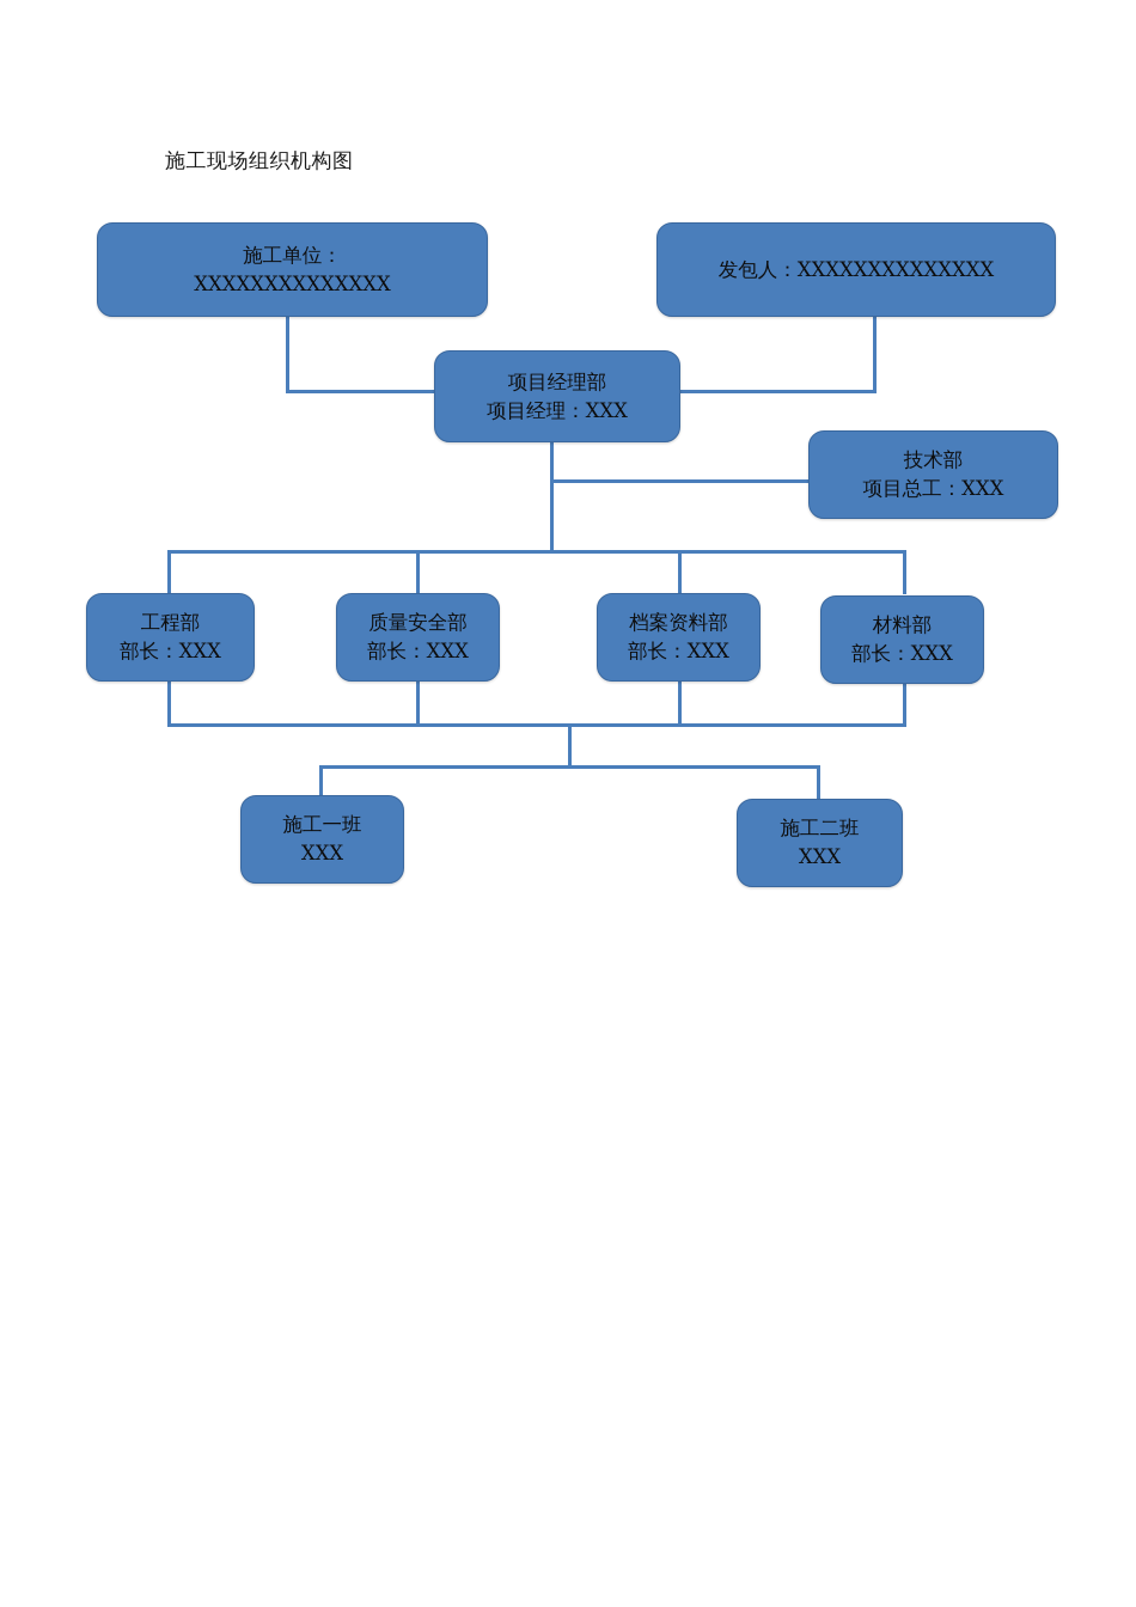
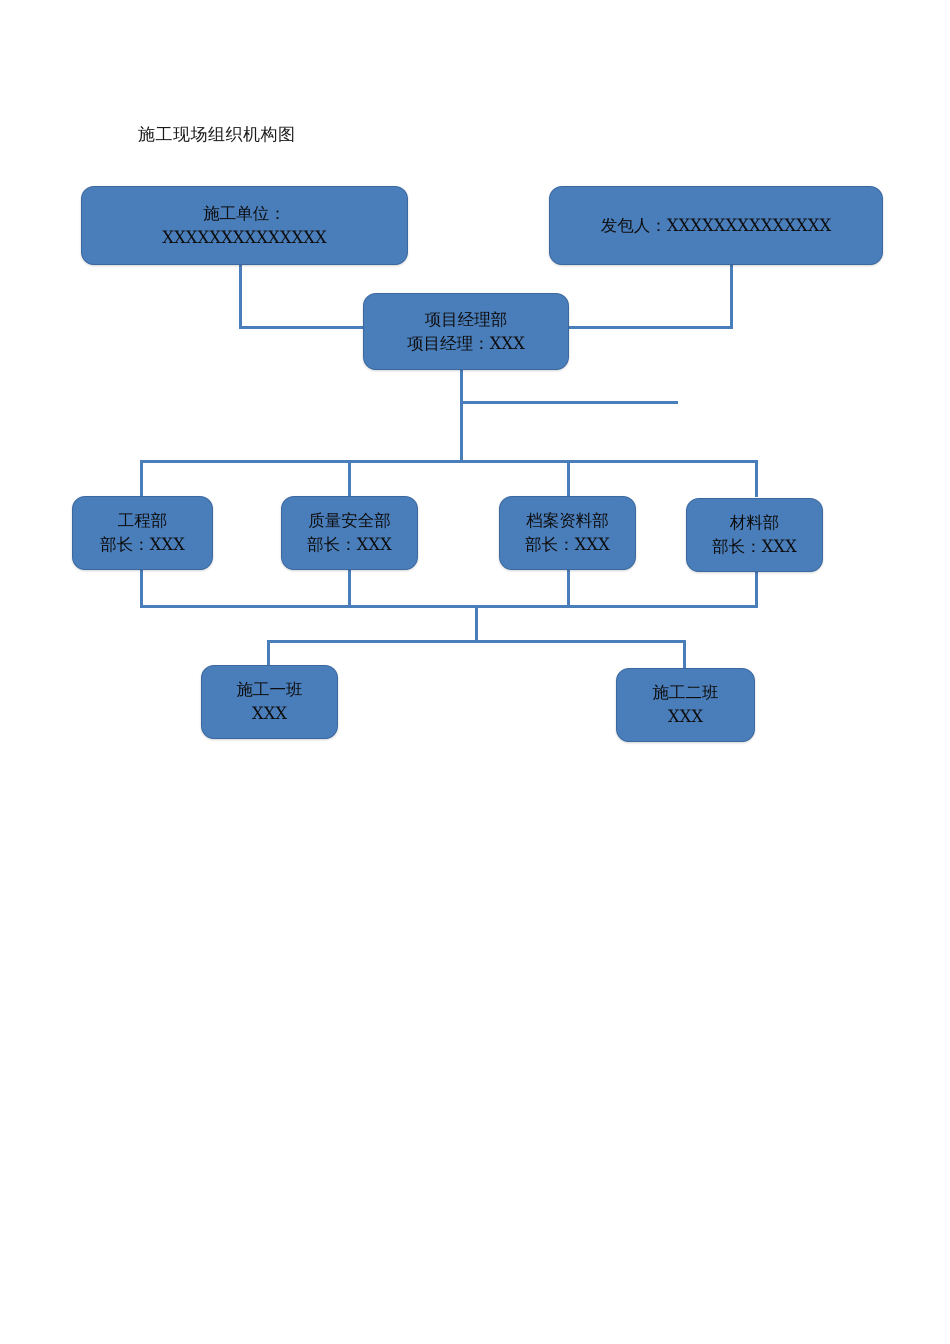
  施工现场组织机构图
  施工单位：
  XXXXXXXXXXXXXX
  发包人：XXXXXXXXXXXXXX
  项目经理部
  项目经理：XXX
- 技术部
- 项目总工：XXX
  工程部
  部长：XXX
  质量安全部
  部长：XXX
  档案资料部
  部长：XXX
  材料部
  部长：XXX
  施工一班
  XXX
  施工二班
  XXX
